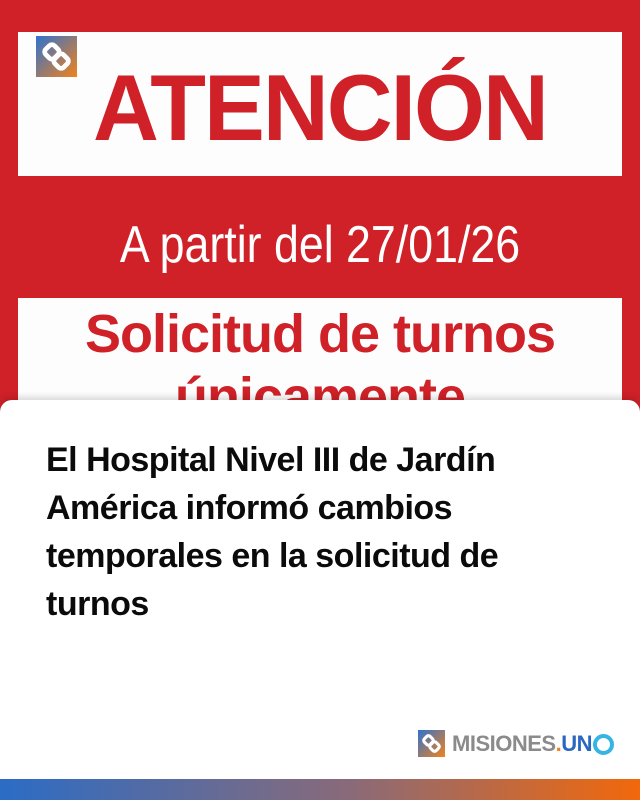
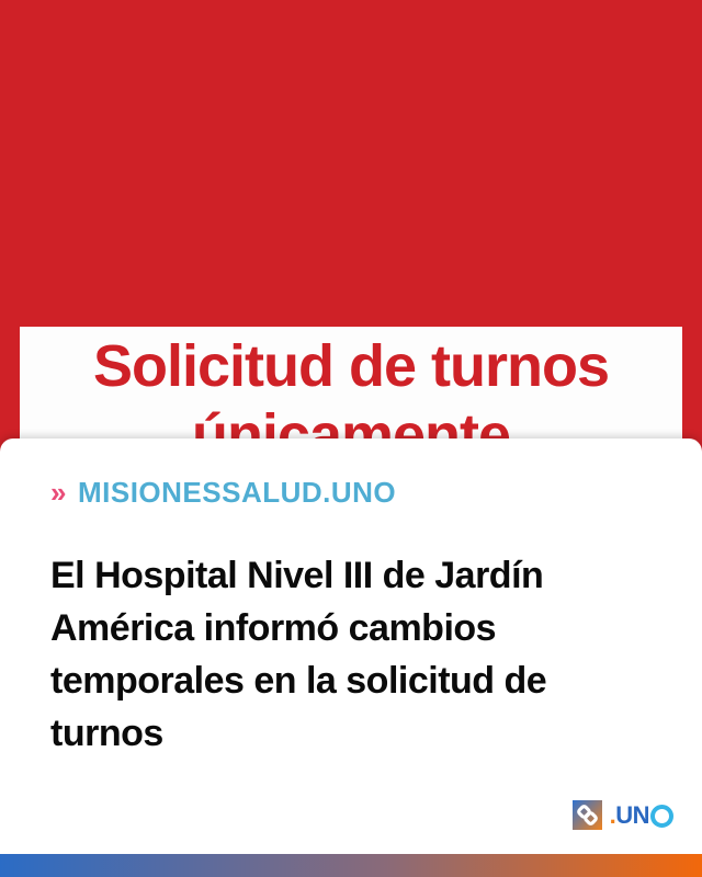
- ATENCIÓN
- A partir del 27/01/26
  Solicitud de turnos
  únicamente
+ »
+ MISIONESSALUD.UNO
  El Hospital Nivel III de Jardín
  América informó cambios
  temporales en la solicitud de
  turnos
- MISIONES
  .
  UN
